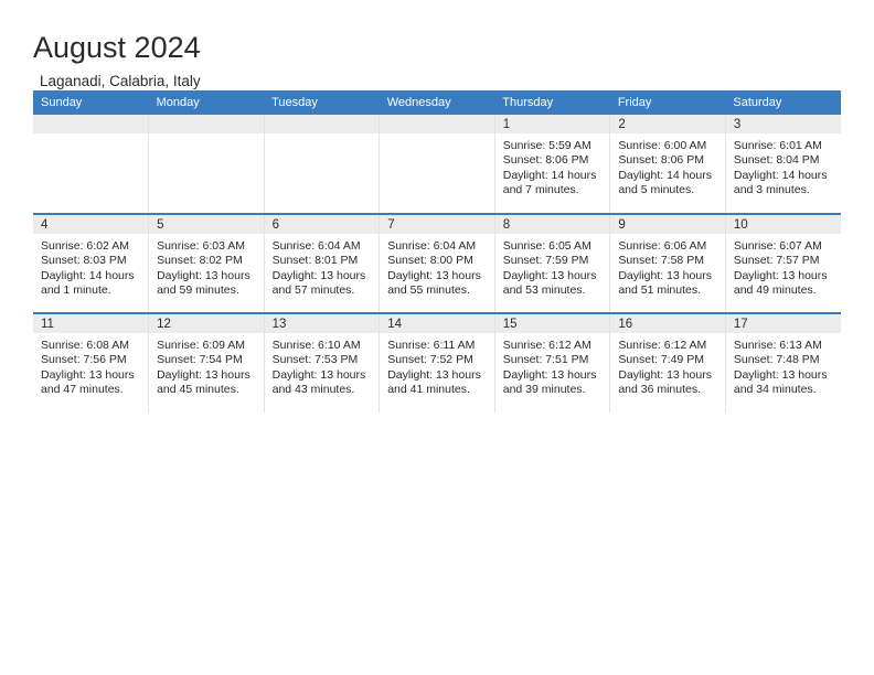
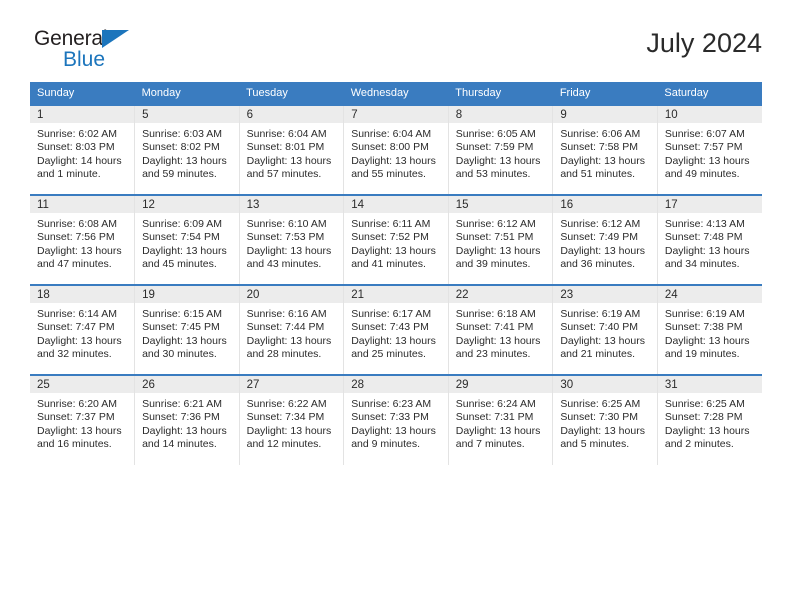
+ General
+ Blue
- August 2024
+ July 2024
- Laganadi, Calabria, Italy
  Sunday	Monday	Tuesday	Wednesday	Thursday	Friday	Saturday
- 				1 Sunrise: 5:59 AM Sunset: 8:06 PM Daylight: 14 hours and 7 minutes.	2 Sunrise: 6:00 AM Sunset: 8:06 PM Daylight: 14 hours and 5 minutes.	3 Sunrise: 6:01 AM Sunset: 8:04 PM Daylight: 14 hours and 3 minutes.
- 4 Sunrise: 6:02 AM Sunset: 8:03 PM Daylight: 14 hours and 1 minute.	5 Sunrise: 6:03 AM Sunset: 8:02 PM Daylight: 13 hours and 59 minutes.	6 Sunrise: 6:04 AM Sunset: 8:01 PM Daylight: 13 hours and 57 minutes.	7 Sunrise: 6:04 AM Sunset: 8:00 PM Daylight: 13 hours and 55 minutes.	8 Sunrise: 6:05 AM Sunset: 7:59 PM Daylight: 13 hours and 53 minutes.	9 Sunrise: 6:06 AM Sunset: 7:58 PM Daylight: 13 hours and 51 minutes.	10 Sunrise: 6:07 AM Sunset: 7:57 PM Daylight: 13 hours and 49 minutes.
+ 1 Sunrise: 6:02 AM Sunset: 8:03 PM Daylight: 14 hours and 1 minute.	5 Sunrise: 6:03 AM Sunset: 8:02 PM Daylight: 13 hours and 59 minutes.	6 Sunrise: 6:04 AM Sunset: 8:01 PM Daylight: 13 hours and 57 minutes.	7 Sunrise: 6:04 AM Sunset: 8:00 PM Daylight: 13 hours and 55 minutes.	8 Sunrise: 6:05 AM Sunset: 7:59 PM Daylight: 13 hours and 53 minutes.	9 Sunrise: 6:06 AM Sunset: 7:58 PM Daylight: 13 hours and 51 minutes.	10 Sunrise: 6:07 AM Sunset: 7:57 PM Daylight: 13 hours and 49 minutes.
- 11 Sunrise: 6:08 AM Sunset: 7:56 PM Daylight: 13 hours and 47 minutes.	12 Sunrise: 6:09 AM Sunset: 7:54 PM Daylight: 13 hours and 45 minutes.	13 Sunrise: 6:10 AM Sunset: 7:53 PM Daylight: 13 hours and 43 minutes.	14 Sunrise: 6:11 AM Sunset: 7:52 PM Daylight: 13 hours and 41 minutes.	15 Sunrise: 6:12 AM Sunset: 7:51 PM Daylight: 13 hours and 39 minutes.	16 Sunrise: 6:12 AM Sunset: 7:49 PM Daylight: 13 hours and 36 minutes.	17 Sunrise: 6:13 AM Sunset: 7:48 PM Daylight: 13 hours and 34 minutes.
+ 11 Sunrise: 6:08 AM Sunset: 7:56 PM Daylight: 13 hours and 47 minutes.	12 Sunrise: 6:09 AM Sunset: 7:54 PM Daylight: 13 hours and 45 minutes.	13 Sunrise: 6:10 AM Sunset: 7:53 PM Daylight: 13 hours and 43 minutes.	14 Sunrise: 6:11 AM Sunset: 7:52 PM Daylight: 13 hours and 41 minutes.	15 Sunrise: 6:12 AM Sunset: 7:51 PM Daylight: 13 hours and 39 minutes.	16 Sunrise: 6:12 AM Sunset: 7:49 PM Daylight: 13 hours and 36 minutes.	17 Sunrise: 4:13 AM Sunset: 7:48 PM Daylight: 13 hours and 34 minutes.
+ 18 Sunrise: 6:14 AM Sunset: 7:47 PM Daylight: 13 hours and 32 minutes.	19 Sunrise: 6:15 AM Sunset: 7:45 PM Daylight: 13 hours and 30 minutes.	20 Sunrise: 6:16 AM Sunset: 7:44 PM Daylight: 13 hours and 28 minutes.	21 Sunrise: 6:17 AM Sunset: 7:43 PM Daylight: 13 hours and 25 minutes.	22 Sunrise: 6:18 AM Sunset: 7:41 PM Daylight: 13 hours and 23 minutes.	23 Sunrise: 6:19 AM Sunset: 7:40 PM Daylight: 13 hours and 21 minutes.	24 Sunrise: 6:19 AM Sunset: 7:38 PM Daylight: 13 hours and 19 minutes.
+ 25 Sunrise: 6:20 AM Sunset: 7:37 PM Daylight: 13 hours and 16 minutes.	26 Sunrise: 6:21 AM Sunset: 7:36 PM Daylight: 13 hours and 14 minutes.	27 Sunrise: 6:22 AM Sunset: 7:34 PM Daylight: 13 hours and 12 minutes.	28 Sunrise: 6:23 AM Sunset: 7:33 PM Daylight: 13 hours and 9 minutes.	29 Sunrise: 6:24 AM Sunset: 7:31 PM Daylight: 13 hours and 7 minutes.	30 Sunrise: 6:25 AM Sunset: 7:30 PM Daylight: 13 hours and 5 minutes.	31 Sunrise: 6:25 AM Sunset: 7:28 PM Daylight: 13 hours and 2 minutes.
